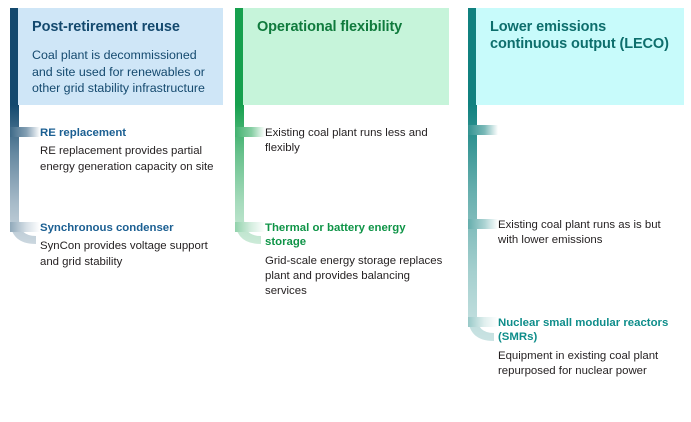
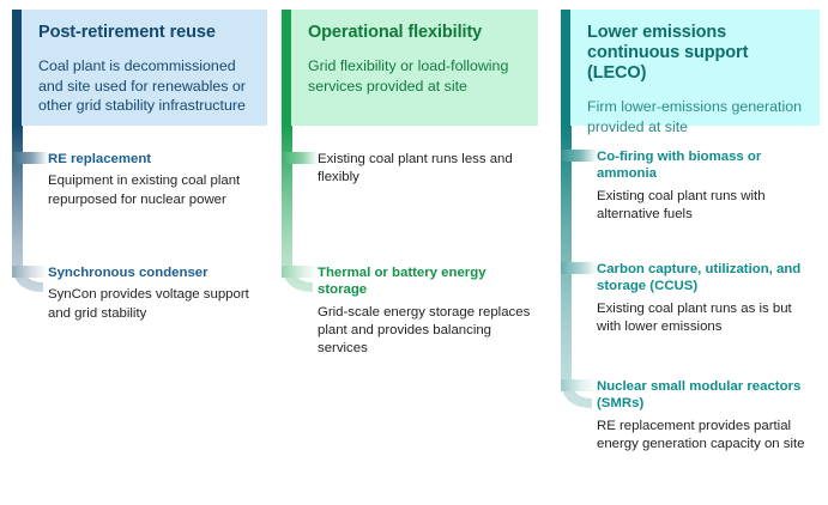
  Post-retirement reuse
  Coal plant is decommissioned and site used for renewables or other grid stability infrastructure
  RE replacement
- RE replacement provides partial energy generation capacity on site
+ Equipment in existing coal plant repurposed for nuclear power
  Synchronous condenser
  SynCon provides voltage support and grid stability
  Operational flexibility
+ Grid flexibility or load-following services provided at site
  Existing coal plant runs less and flexibly
  Thermal or battery energy storage
  Grid-scale energy storage replaces plant and provides balancing services
- Lower emissions continuous output (LECO)
+ Lower emissions continuous support (LECO)
+ Firm lower-emissions generation provided at site
+ Co-firing with biomass or ammonia
+ Existing coal plant runs with alternative fuels
+ Carbon capture, utilization, and storage (CCUS)
  Existing coal plant runs as is but with lower emissions
  Nuclear small modular reactors (SMRs)
- Equipment in existing coal plant repurposed for nuclear power
+ RE replacement provides partial energy generation capacity on site
